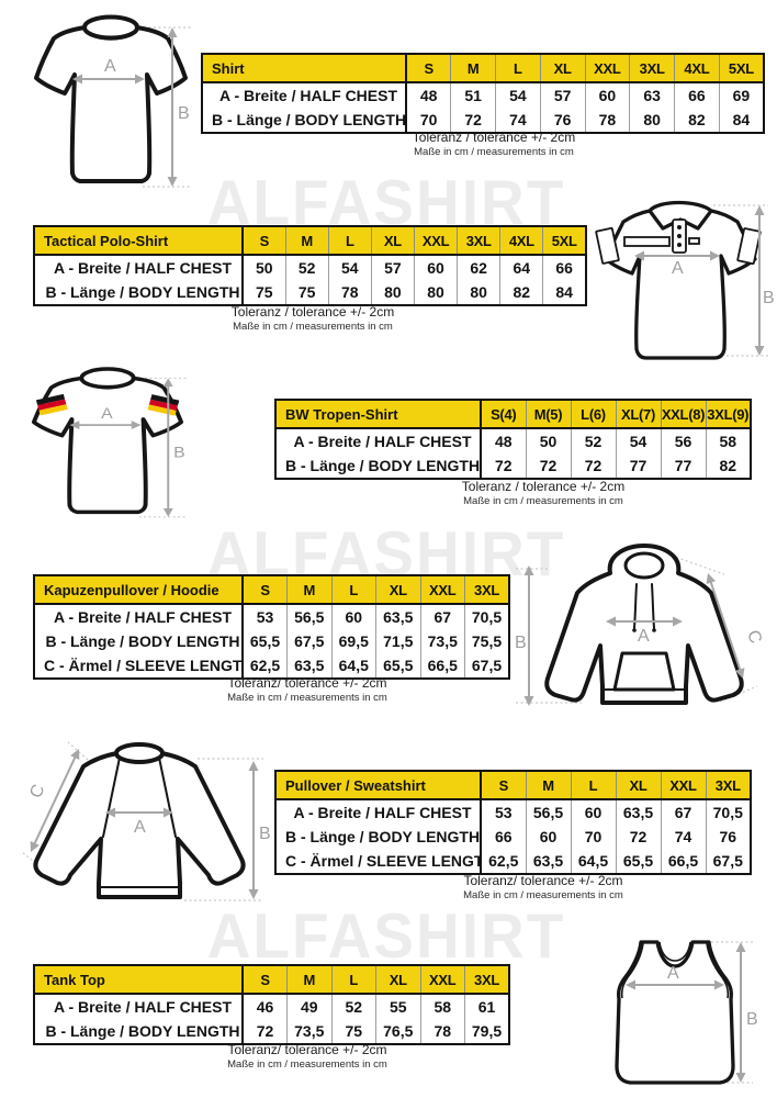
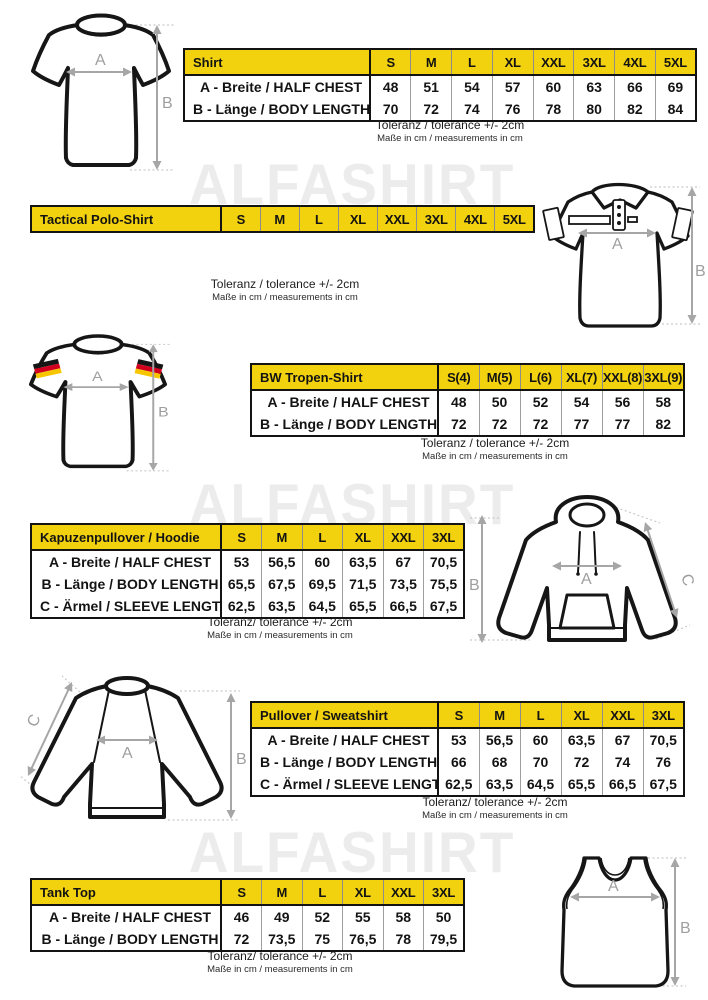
  ALFASHIRT
  ALFASHIRT
  ALFASHIRT
  A
  B
  Shirt	S	M	L	XL	XXL	3XL	4XL	5XL
  A - Breite / HALF CHEST	48	51	54	57	60	63	66	69
  B - Länge / BODY LENGTH	70	72	74	76	78	80	82	84
  Toleranz / tolerance +/- 2cm
  Maße in cm / measurements in cm
  Tactical Polo-Shirt	S	M	L	XL	XXL	3XL	4XL	5XL
- A - Breite / HALF CHEST	50	52	54	57	60	62	64	66
- B - Länge / BODY LENGTH	75	75	78	80	80	80	82	84
  Toleranz / tolerance +/- 2cm
  Maße in cm / measurements in cm
  A
  B
  A
  B
  BW Tropen-Shirt	S(4)	M(5)	L(6)	XL(7)	XXL(8)	3XL(9)
  A - Breite / HALF CHEST	48	50	52	54	56	58
  B - Länge / BODY LENGTH	72	72	72	77	77	82
  Toleranz / tolerance +/- 2cm
  Maße in cm / measurements in cm
  Kapuzenpullover / Hoodie	S	M	L	XL	XXL	3XL
  A - Breite / HALF CHEST	53	56,5	60	63,5	67	70,5
  B - Länge / BODY LENGTH	65,5	67,5	69,5	71,5	73,5	75,5
  C - Ärmel / SLEEVE LENGT	62,5	63,5	64,5	65,5	66,5	67,5
  Toleranz/ tolerance +/- 2cm
  Maße in cm / measurements in cm
  B
  A
  A
  B
  Pullover / Sweatshirt	S	M	L	XL	XXL	3XL
  A - Breite / HALF CHEST	53	56,5	60	63,5	67	70,5
- B - Länge / BODY LENGTH	66	60	70	72	74	76
+ B - Länge / BODY LENGTH	66	68	70	72	74	76
  C - Ärmel / SLEEVE LENGT	62,5	63,5	64,5	65,5	66,5	67,5
  Toleranz/ tolerance +/- 2cm
  Maße in cm / measurements in cm
  Tank Top	S	M	L	XL	XXL	3XL
- A - Breite / HALF CHEST	46	49	52	55	58	61
+ A - Breite / HALF CHEST	46	49	52	55	58	50
  B - Länge / BODY LENGTH	72	73,5	75	76,5	78	79,5
  Toleranz/ tolerance +/- 2cm
  Maße in cm / measurements in cm
  A
  B
